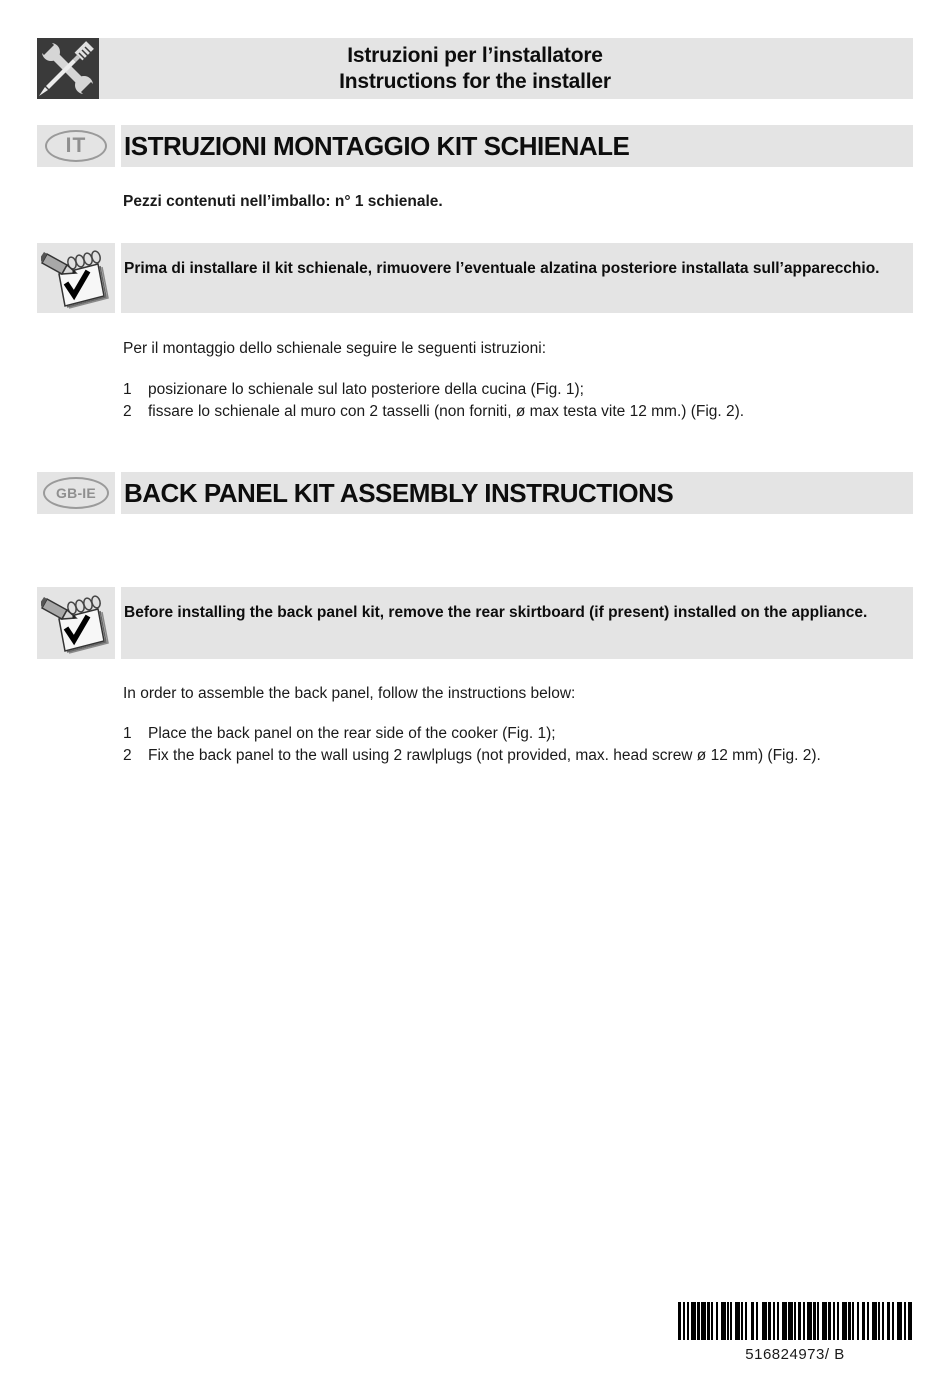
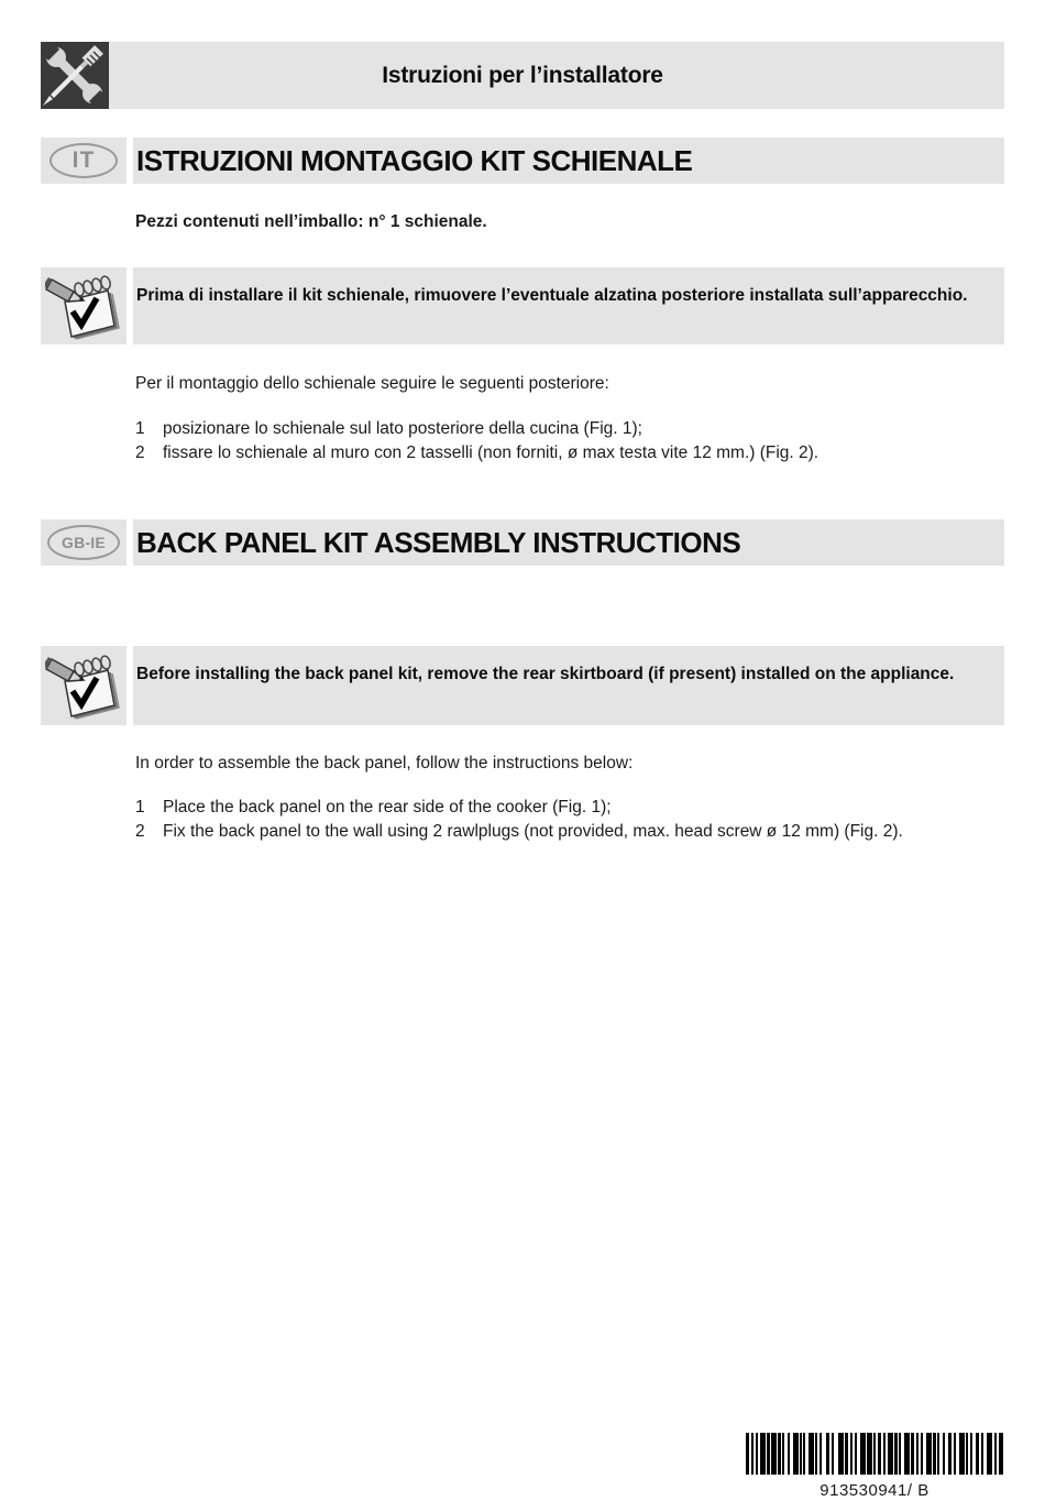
  Istruzioni per l’installatore
- Instructions for the installer
  IT
  ISTRUZIONI MONTAGGIO KIT SCHIENALE
  Pezzi contenuti nell’imballo: n° 1 schienale.
  Prima di installare il kit schienale, rimuovere l’eventuale alzatina posteriore installata sull’apparecchio.
- Per il montaggio dello schienale seguire le seguenti istruzioni:
+ Per il montaggio dello schienale seguire le seguenti posteriore:
  1
  posizionare lo schienale sul lato posteriore della cucina (Fig. 1);
  2
  fissare lo schienale al muro con 2 tasselli (non forniti, ø max testa vite 12 mm.) (Fig. 2).
  GB-IE
  BACK PANEL KIT ASSEMBLY INSTRUCTIONS
  Before installing the back panel kit, remove the rear skirtboard (if present) installed on the appliance.
  In order to assemble the back panel, follow the instructions below:
  1
  Place the back panel on the rear side of the cooker (Fig. 1);
  2
  Fix the back panel to the wall using 2 rawlplugs (not provided, max. head screw ø 12 mm) (Fig. 2).
- 516824973/ B
+ 913530941/ B
